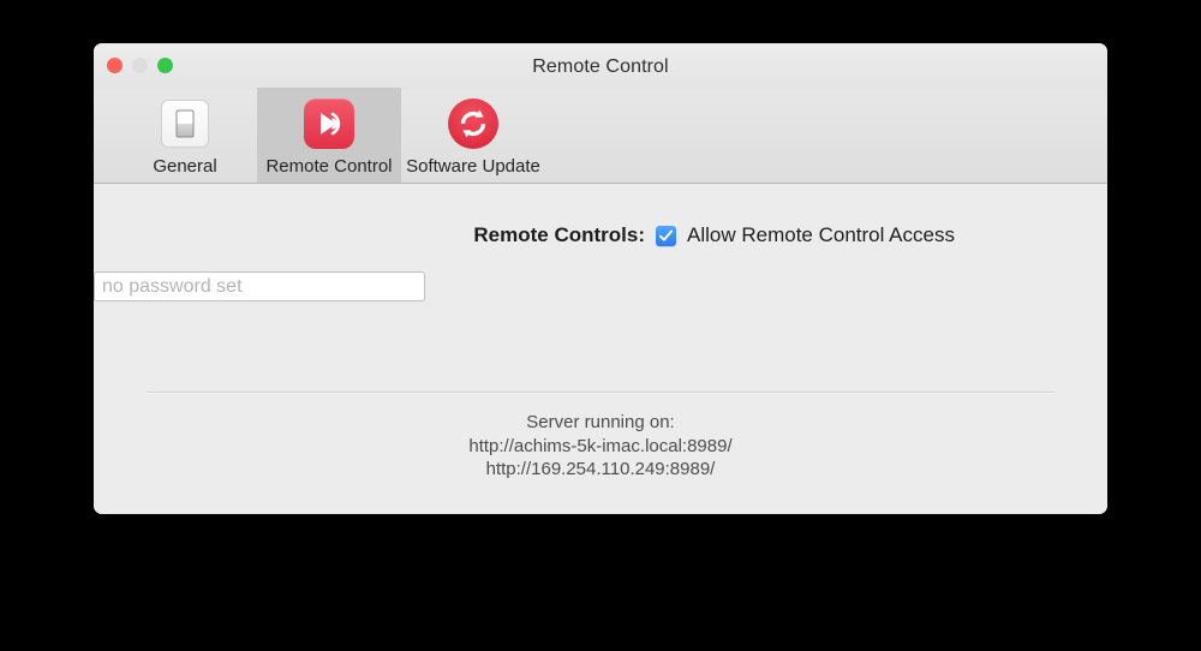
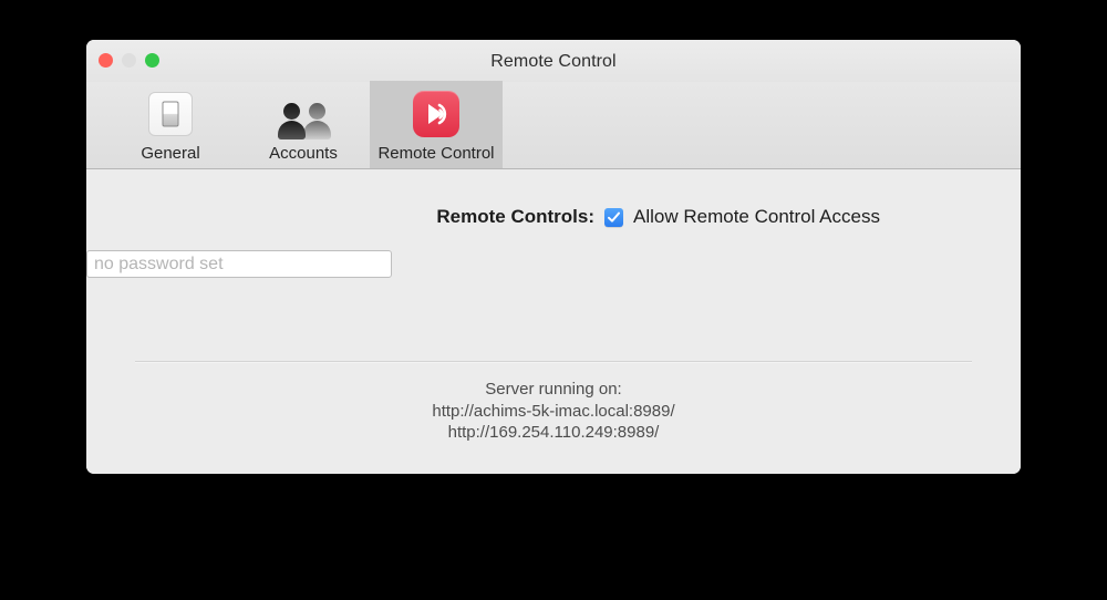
  Remote Control
  General
+ Accounts
  Remote Control
- Software Update
  Remote Controls:
  Allow Remote Control Access
  no password set
  Server running on:
  http://achims-5k-imac.local:8989/
  http://169.254.110.249:8989/
